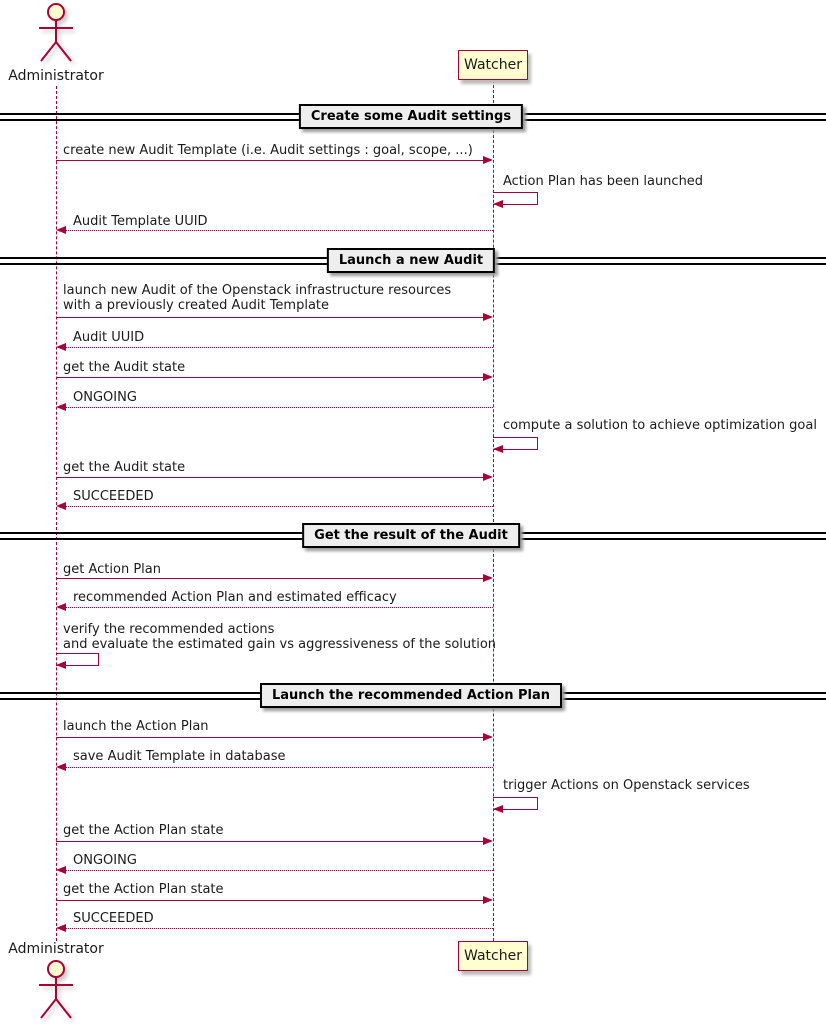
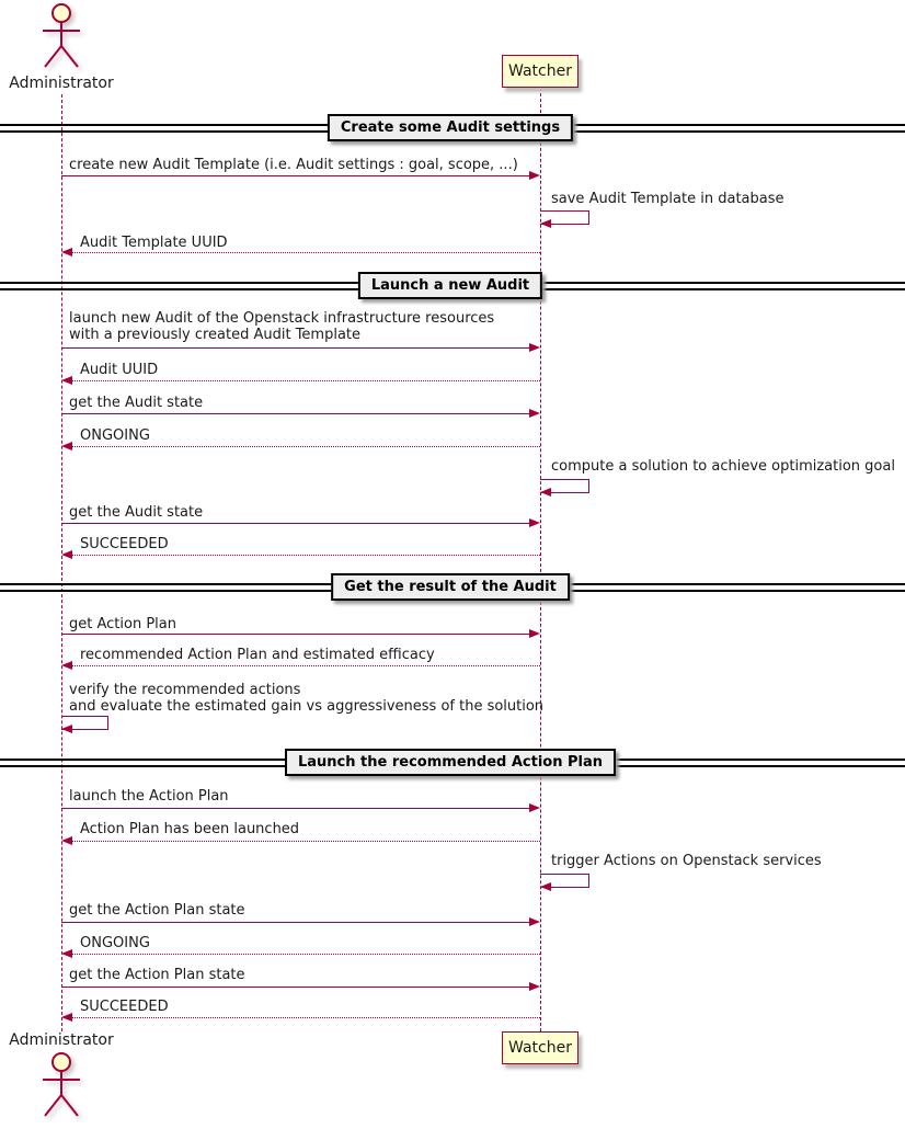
  Administrator
  Watcher
  Create some Audit settings
  create new Audit Template (i.e. Audit settings : goal, scope, ...)
- Action Plan has been launched
+ save Audit Template in database
  Audit Template UUID
  Launch a new Audit
  launch new Audit of the Openstack infrastructure resources
  with a previously created Audit Template
  Audit UUID
  get the Audit state
  ONGOING
  compute a solution to achieve optimization goal
  get the Audit state
  SUCCEEDED
  Get the result of the Audit
  get Action Plan
  recommended Action Plan and estimated efficacy
  verify the recommended actions
  and evaluate the estimated gain vs aggressiveness of the solution
  Launch the recommended Action Plan
  launch the Action Plan
- save Audit Template in database
+ Action Plan has been launched
  trigger Actions on Openstack services
  get the Action Plan state
  ONGOING
  get the Action Plan state
  SUCCEEDED
  Administrator
  Watcher
